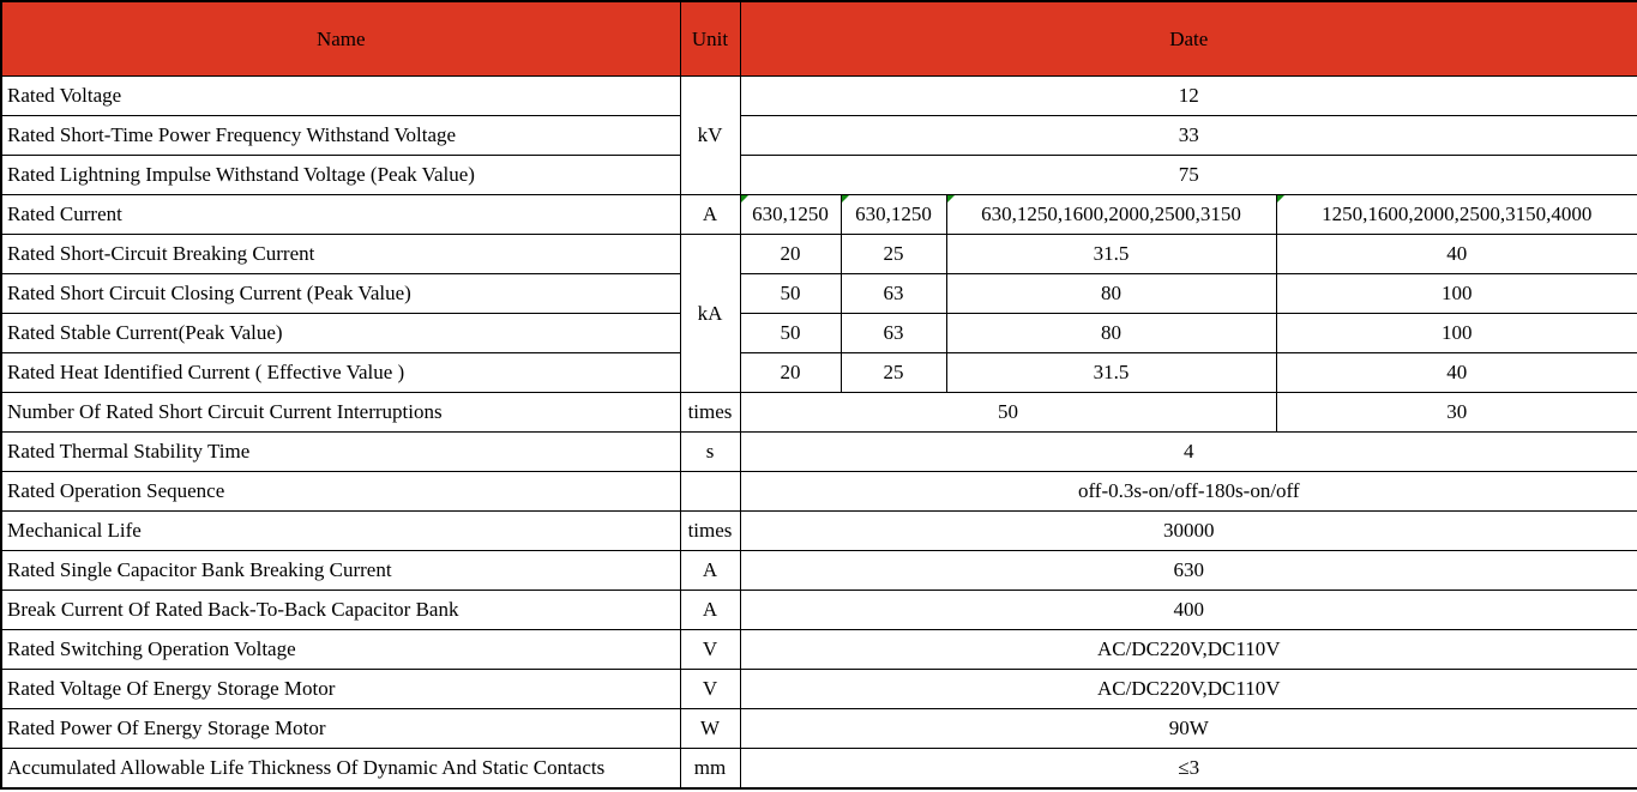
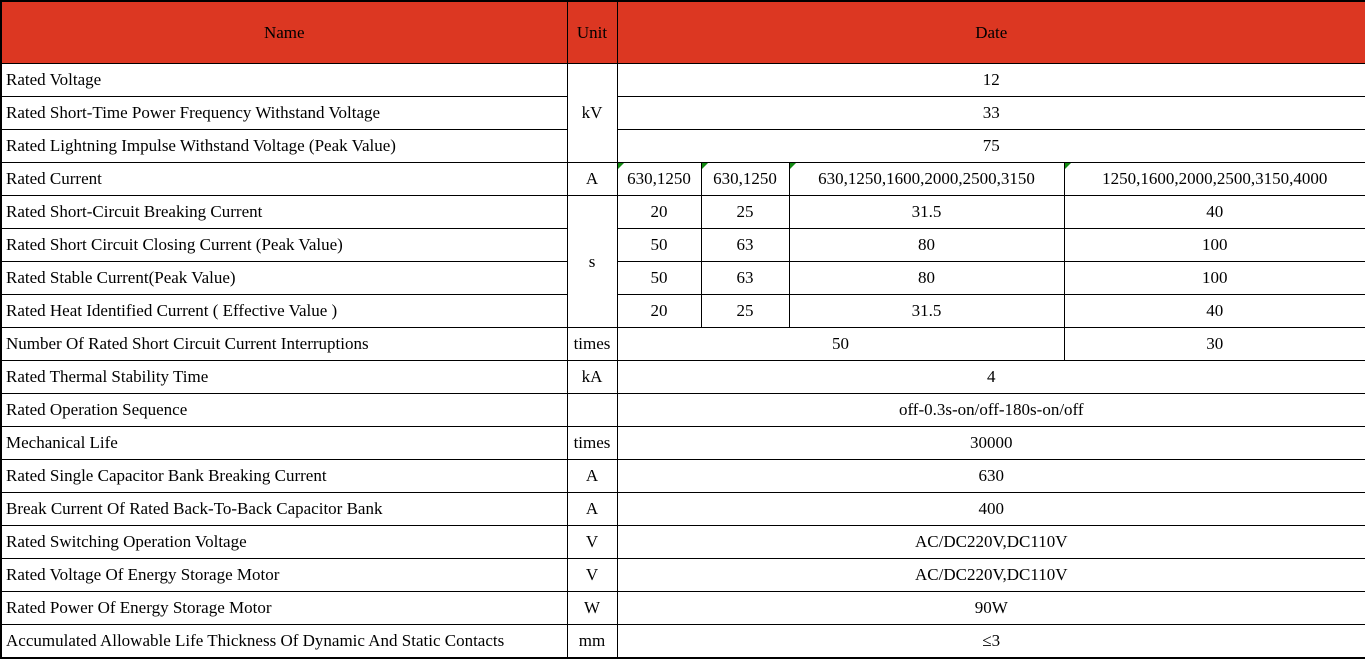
  Name	Unit	Date
  Rated Voltage	kV	12
  Rated Short-Time Power Frequency Withstand Voltage	33
  Rated Lightning Impulse Withstand Voltage (Peak Value)	75
  Rated Current	A	630,1250	630,1250	630,1250,1600,2000,2500,3150	1250,1600,2000,2500,3150,4000
- Rated Short-Circuit Breaking Current	kA	20	25	31.5	40
+ Rated Short-Circuit Breaking Current	s	20	25	31.5	40
  Rated Short Circuit Closing Current (Peak Value)	50	63	80	100
  Rated Stable Current(Peak Value)	50	63	80	100
  Rated Heat Identified Current ( Effective Value )	20	25	31.5	40
  Number Of Rated Short Circuit Current Interruptions	times	50	30
- Rated Thermal Stability Time	s	4
+ Rated Thermal Stability Time	kA	4
  Rated Operation Sequence		off-0.3s-on/off-180s-on/off
  Mechanical Life	times	30000
  Rated Single Capacitor Bank Breaking Current	A	630
  Break Current Of Rated Back-To-Back Capacitor Bank	A	400
  Rated Switching Operation Voltage	V	AC/DC220V,DC110V
  Rated Voltage Of Energy Storage Motor	V	AC/DC220V,DC110V
  Rated Power Of Energy Storage Motor	W	90W
  Accumulated Allowable Life Thickness Of Dynamic And Static Contacts	mm	≤3
